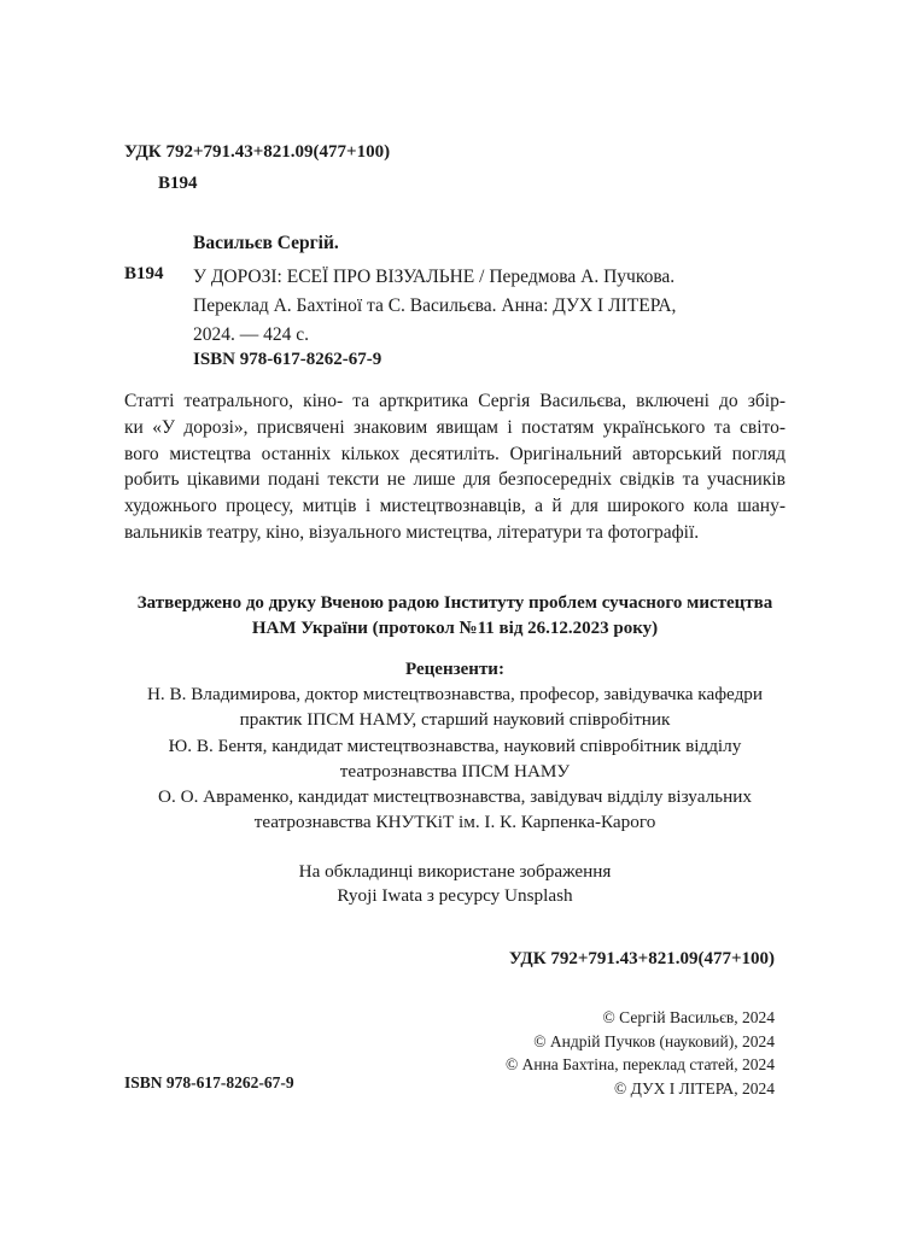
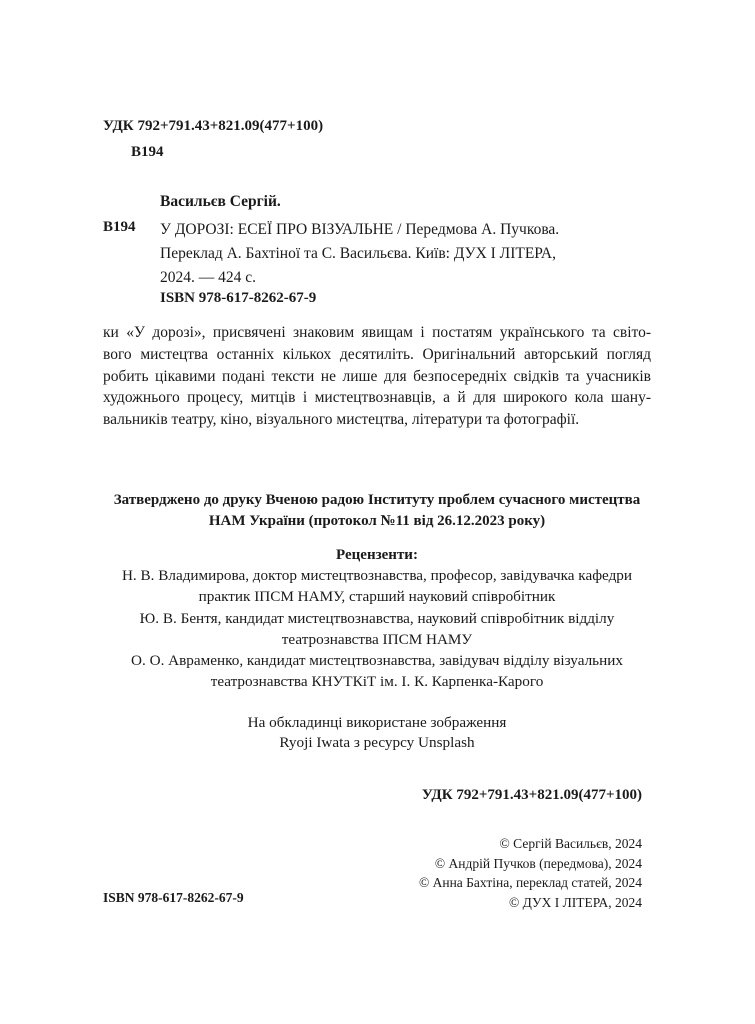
  УДК 792+791.43+821.09(477+100)
  В194
  Васильєв Сергій.
  В194
  У ДОРОЗІ: ЕСЕЇ ПРО ВІЗУАЛЬНЕ / Передмова А. Пучкова.
- Переклад А. Бахтіної та С. Васильєва. Анна: ДУХ І ЛІТЕРА,
+ Переклад А. Бахтіної та С. Васильєва. Київ: ДУХ І ЛІТЕРА,
  2024. — 424 с.
  ISBN 978-617-8262-67-9
- Статті театрального, кіно- та арткритика Сергія Васильєва, включені до збір-
  ки «У дорозі», присвячені знаковим явищам і постатям українського та світо-
  вого мистецтва останніх кількох десятиліть. Оригінальний авторський погляд
  робить цікавими подані тексти не лише для безпосередніх свідків та учасників
  художнього процесу, митців і мистецтвознавців, а й для широкого кола шану-
  вальників театру, кіно, візуального мистецтва, літератури та фотографії.
  Затверджено до друку Вченою радою Інституту проблем сучасного мистецтва
  НАМ України (протокол №11 від 26.12.2023 року)
  Рецензенти:
  Н. В. Владимирова, доктор мистецтвознавства, професор, завідувачка кафедри
  практик ІПСМ НАМУ, старший науковий співробітник
  Ю. В. Бентя, кандидат мистецтвознавства, науковий співробітник відділу
  театрознавства ІПСМ НАМУ
  О. О. Авраменко, кандидат мистецтвознавства, завідувач відділу візуальних
  театрознавства КНУТКіТ ім. І. К. Карпенка-Карого
  На обкладинці використане зображення
  Ryoji Iwata з ресурсу Unsplash
  УДК 792+791.43+821.09(477+100)
  © Сергій Васильєв, 2024
- © Андрій Пучков (науковий), 2024
+ © Андрій Пучков (передмова), 2024
  © Анна Бахтіна, переклад статей, 2024
  © ДУХ І ЛІТЕРА, 2024
  ISBN 978-617-8262-67-9
